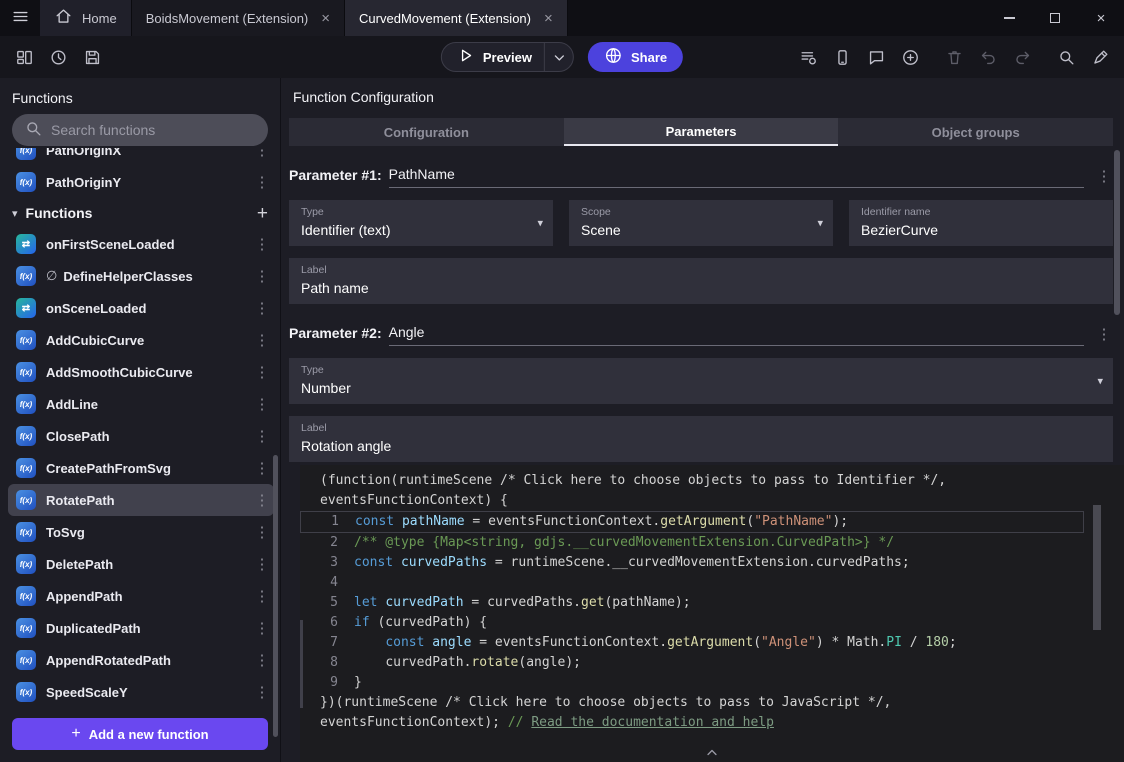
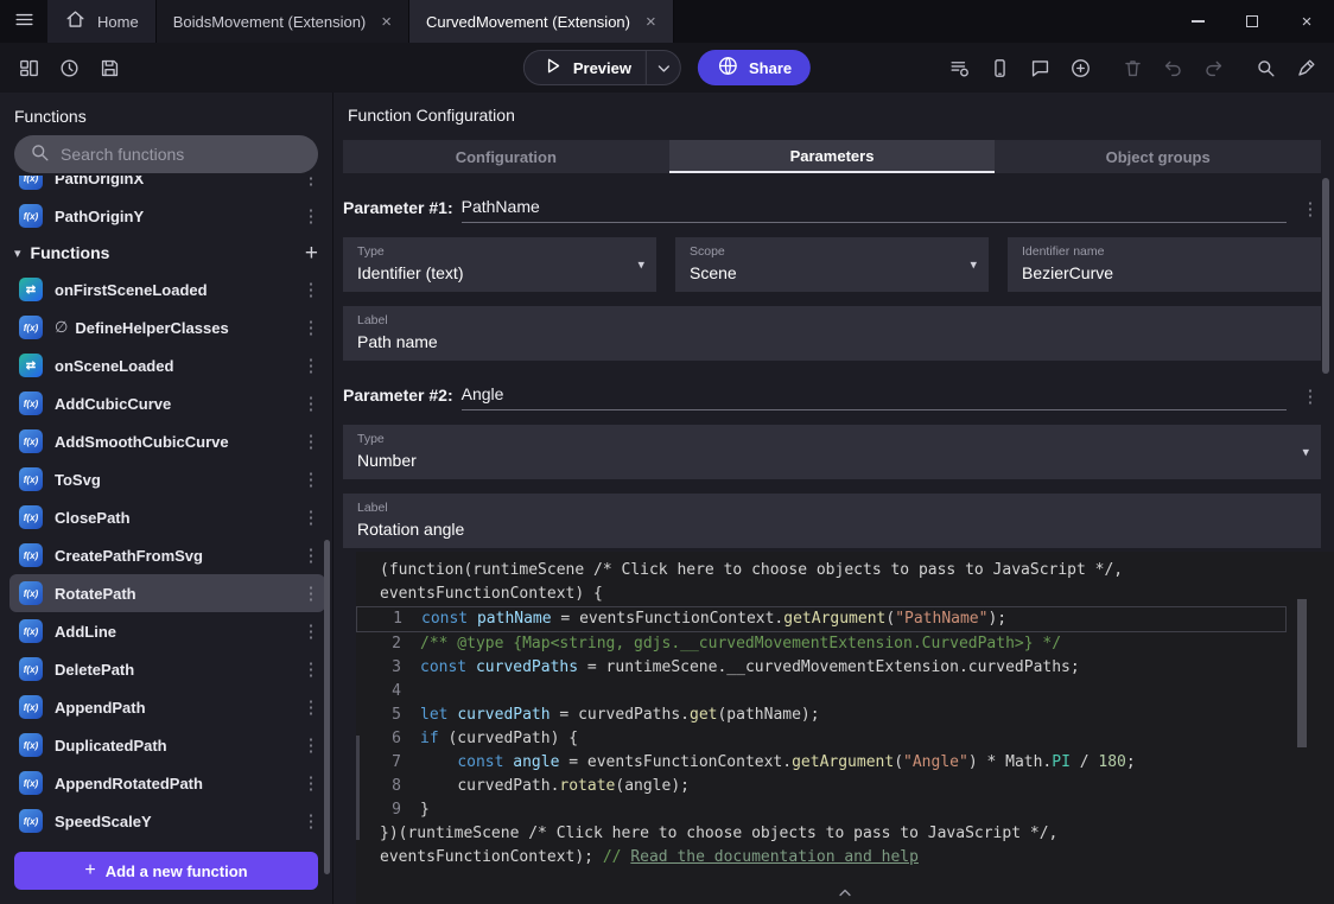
  Home
  BoidsMovement (Extension)
  ×
  CurvedMovement (Extension)
  ×
  ×
  Preview
  Share
  Functions
  Search functions
  f(x)
  PathOriginX
  ⋮
  f(x)
  PathOriginY
  ⋮
  ▾
  Functions
  +
  ⇄
  onFirstSceneLoaded
  ⋮
  f(x)
  ∅
  DefineHelperClasses
  ⋮
  ⇄
  onSceneLoaded
  ⋮
  f(x)
  AddCubicCurve
  ⋮
  f(x)
  AddSmoothCubicCurve
  ⋮
  f(x)
- AddLine
+ ToSvg
  ⋮
  f(x)
  ClosePath
  ⋮
  f(x)
  CreatePathFromSvg
  ⋮
  f(x)
  RotatePath
  ⋮
  f(x)
- ToSvg
+ AddLine
  ⋮
  f(x)
  DeletePath
  ⋮
  f(x)
  AppendPath
  ⋮
  f(x)
  DuplicatedPath
  ⋮
  f(x)
  AppendRotatedPath
  ⋮
  f(x)
  SpeedScaleY
  ⋮
  +
  Add a new function
  Function Configuration
  Configuration
  Parameters
  Object groups
  Parameter #1:
  PathName
  ⋮
  Type
  Identifier (text)
  ▾
  Scope
  Scene
  ▾
  Identifier name
  BezierCurve
  Label
  Path name
  Parameter #2:
  Angle
  ⋮
  Type
  Number
  ▾
  Label
  Rotation angle
- (function(runtimeScene /* Click here to choose objects to pass to Identifier */,
+ (function(runtimeScene /* Click here to choose objects to pass to JavaScript */,
  eventsFunctionContext) {
  1
  const pathName = eventsFunctionContext.getArgument("PathName");
  2
  /** @type {Map<string, gdjs.__curvedMovementExtension.CurvedPath>} */
  3
  const curvedPaths = runtimeScene.__curvedMovementExtension.curvedPaths;
  4
  5
  let curvedPath = curvedPaths.get(pathName);
  6
  if (curvedPath) {
  7
  const angle = eventsFunctionContext.getArgument("Angle") * Math.PI / 180;
  8
  curvedPath.rotate(angle);
  9
  }
  })(runtimeScene /* Click here to choose objects to pass to JavaScript */,
  eventsFunctionContext); // Read the documentation and help
